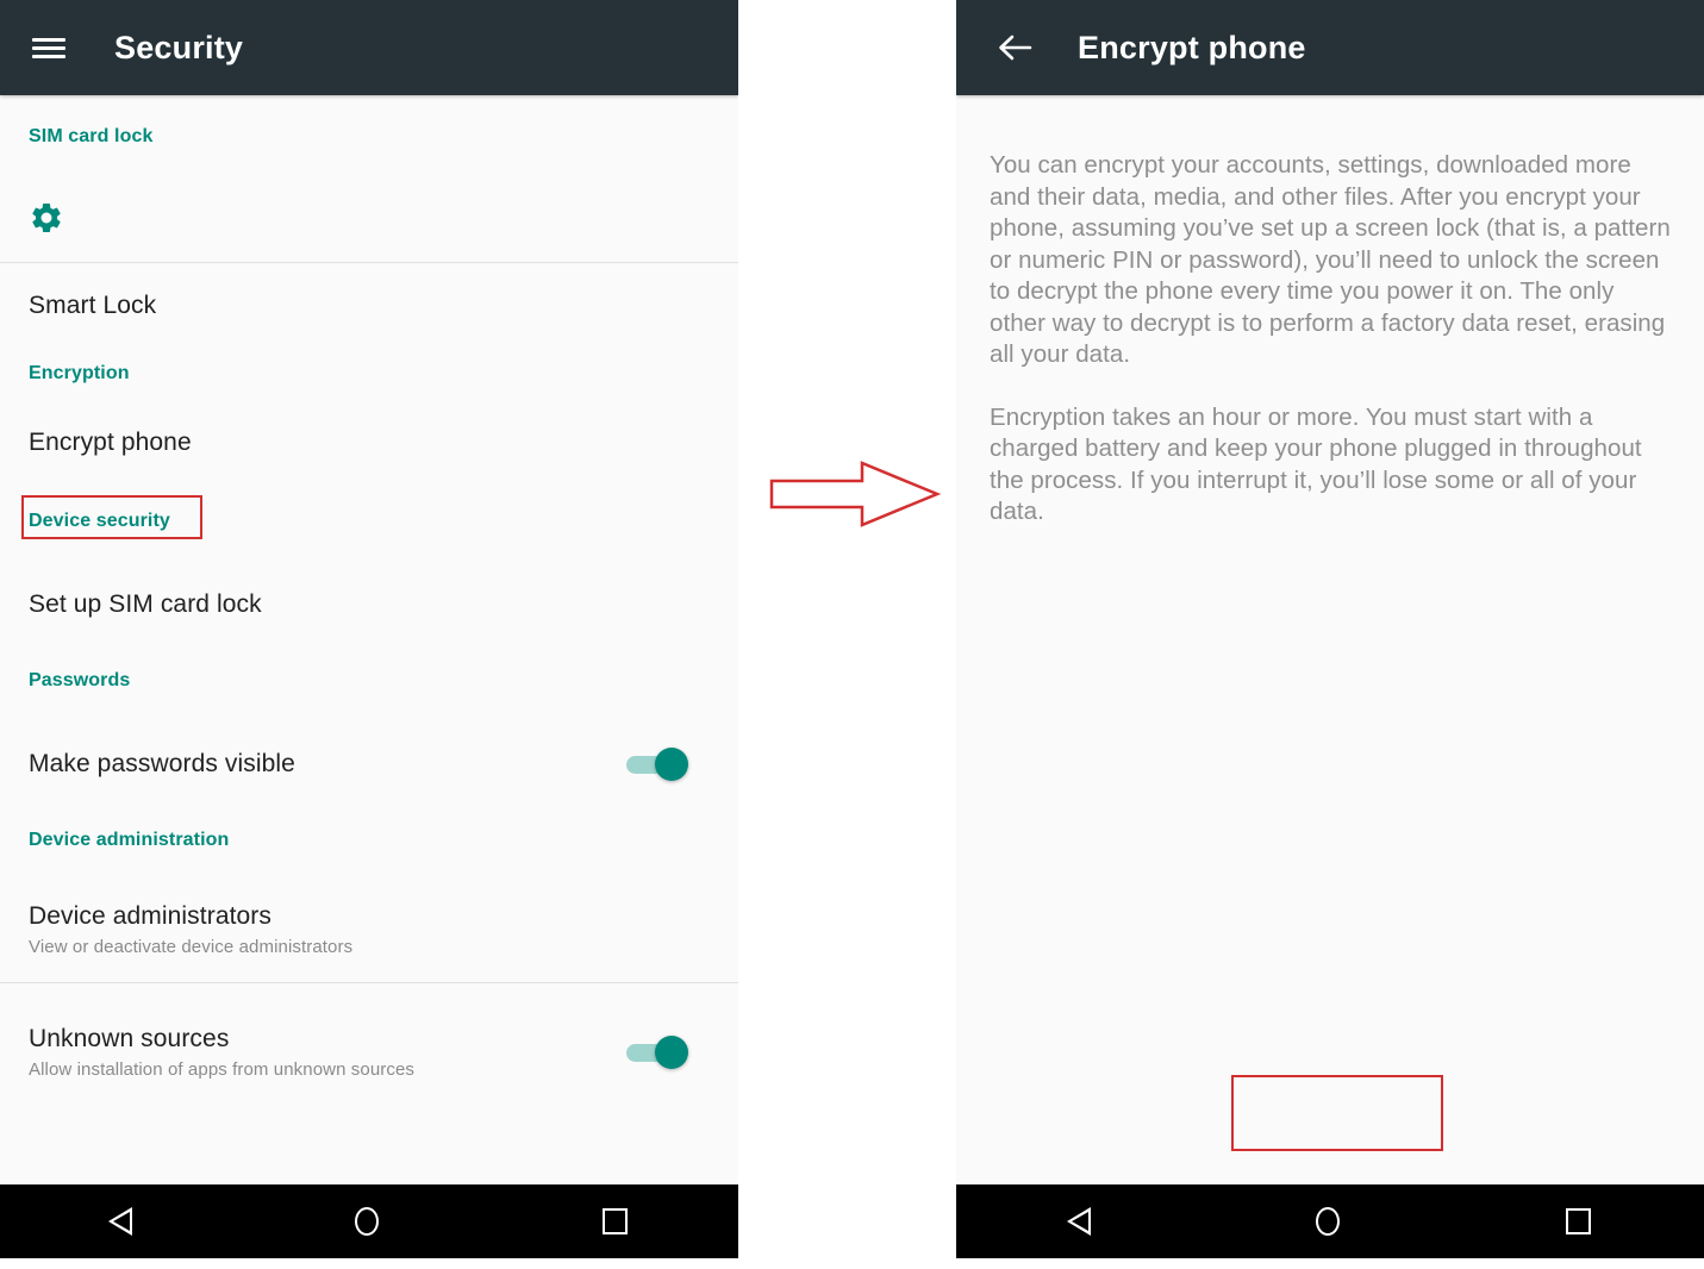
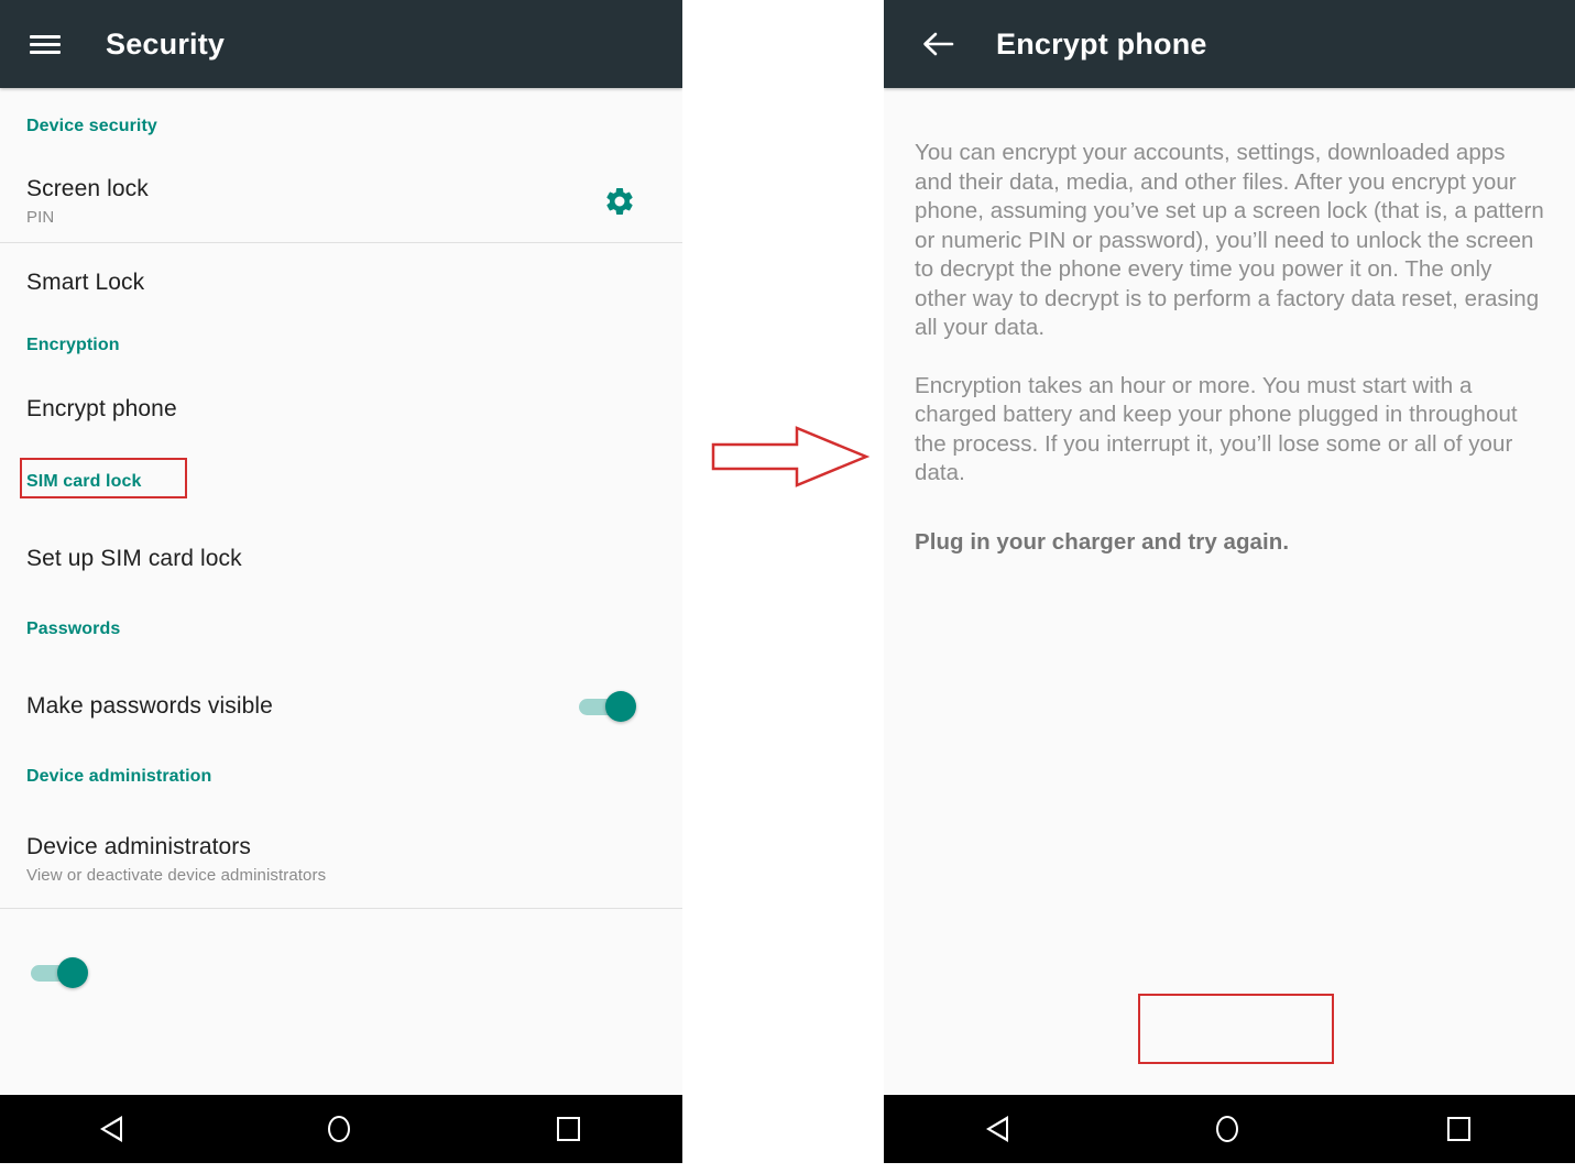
  Security
- SIM card lock
+ Device security
+ Screen lock
+ PIN
  Smart Lock
  Encryption
  Encrypt phone
- Device security
+ SIM card lock
  Set up SIM card lock
  Passwords
  Make passwords visible
  Device administration
  Device administrators
  View or deactivate device administrators
- Unknown sources
- Allow installation of apps from unknown sources
  Encrypt phone
- You can encrypt your accounts, settings, downloaded more and their data, media, and other files. After you encrypt your phone, assuming you’ve set up a screen lock (that is, a pattern or numeric PIN or password), you’ll need to unlock the screen to decrypt the phone every time you power it on. The only other way to decrypt is to perform a factory data reset, erasing all your data.
+ You can encrypt your accounts, settings, downloaded apps and their data, media, and other files. After you encrypt your phone, assuming you’ve set up a screen lock (that is, a pattern or numeric PIN or password), you’ll need to unlock the screen to decrypt the phone every time you power it on. The only other way to decrypt is to perform a factory data reset, erasing all your data.
  Encryption takes an hour or more. You must start with a charged battery and keep your phone plugged in throughout the process. If you interrupt it, you’ll lose some or all of your data.
+ Plug in your charger and try again.
